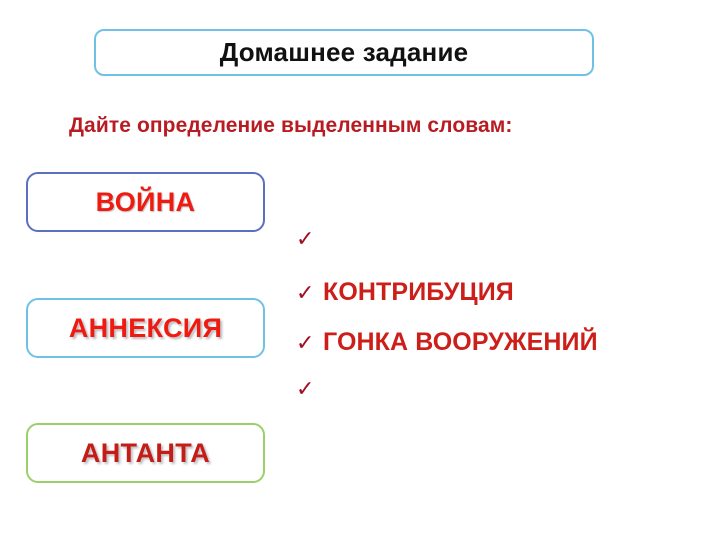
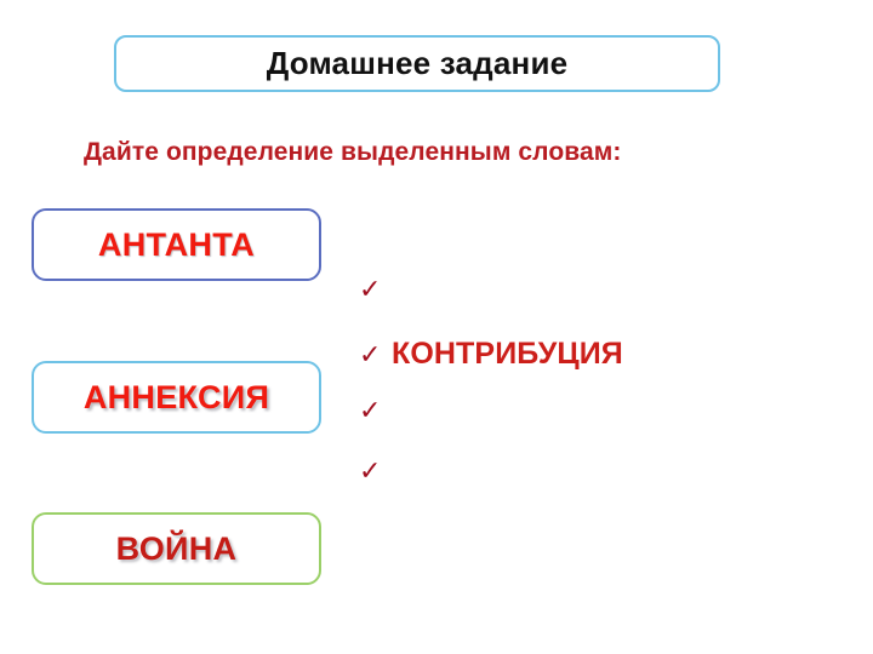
  Домашнее задание
  Дайте определение выделенным словам:
- ВОЙНА
+ АНТАНТА
  АННЕКСИЯ
- АНТАНТА
+ ВОЙНА
  ✓
  ✓
  КОНТРИБУЦИЯ
  ✓
- ГОНКА ВООРУЖЕНИЙ
  ✓
